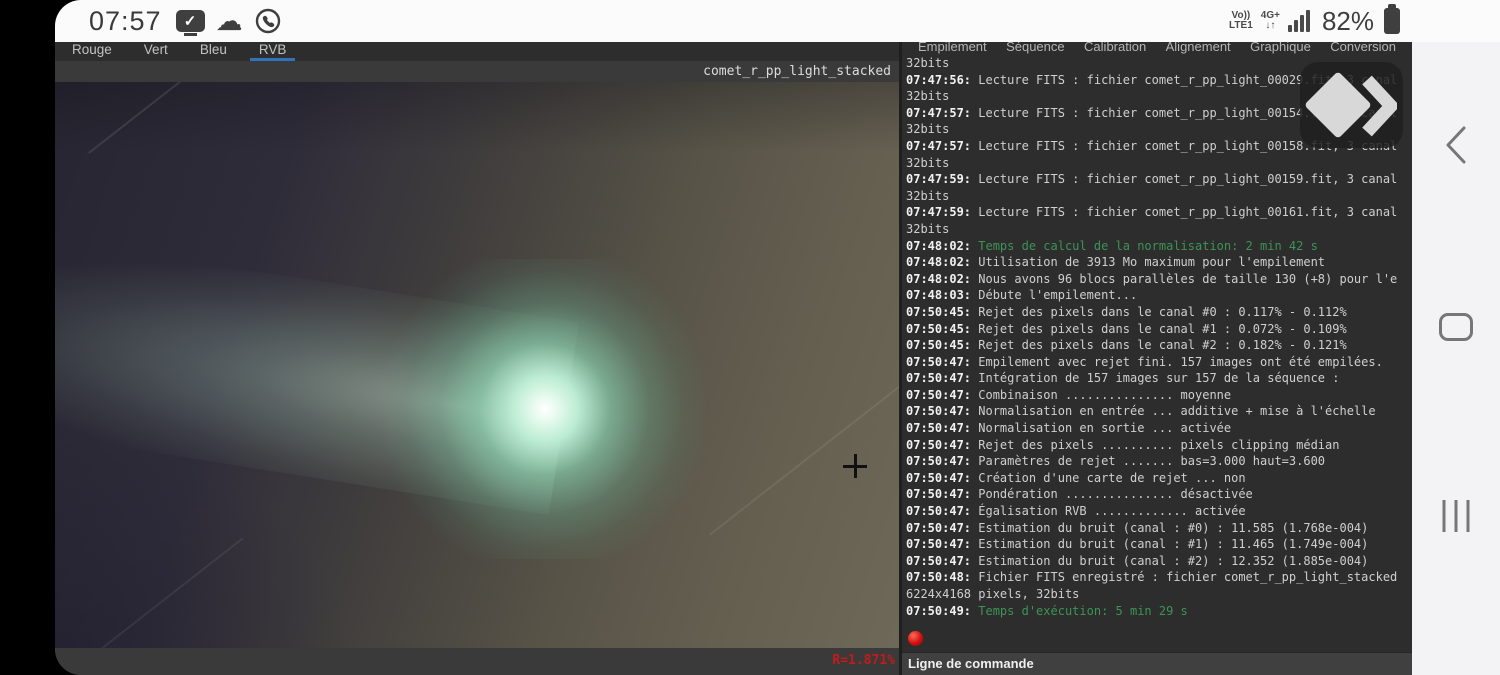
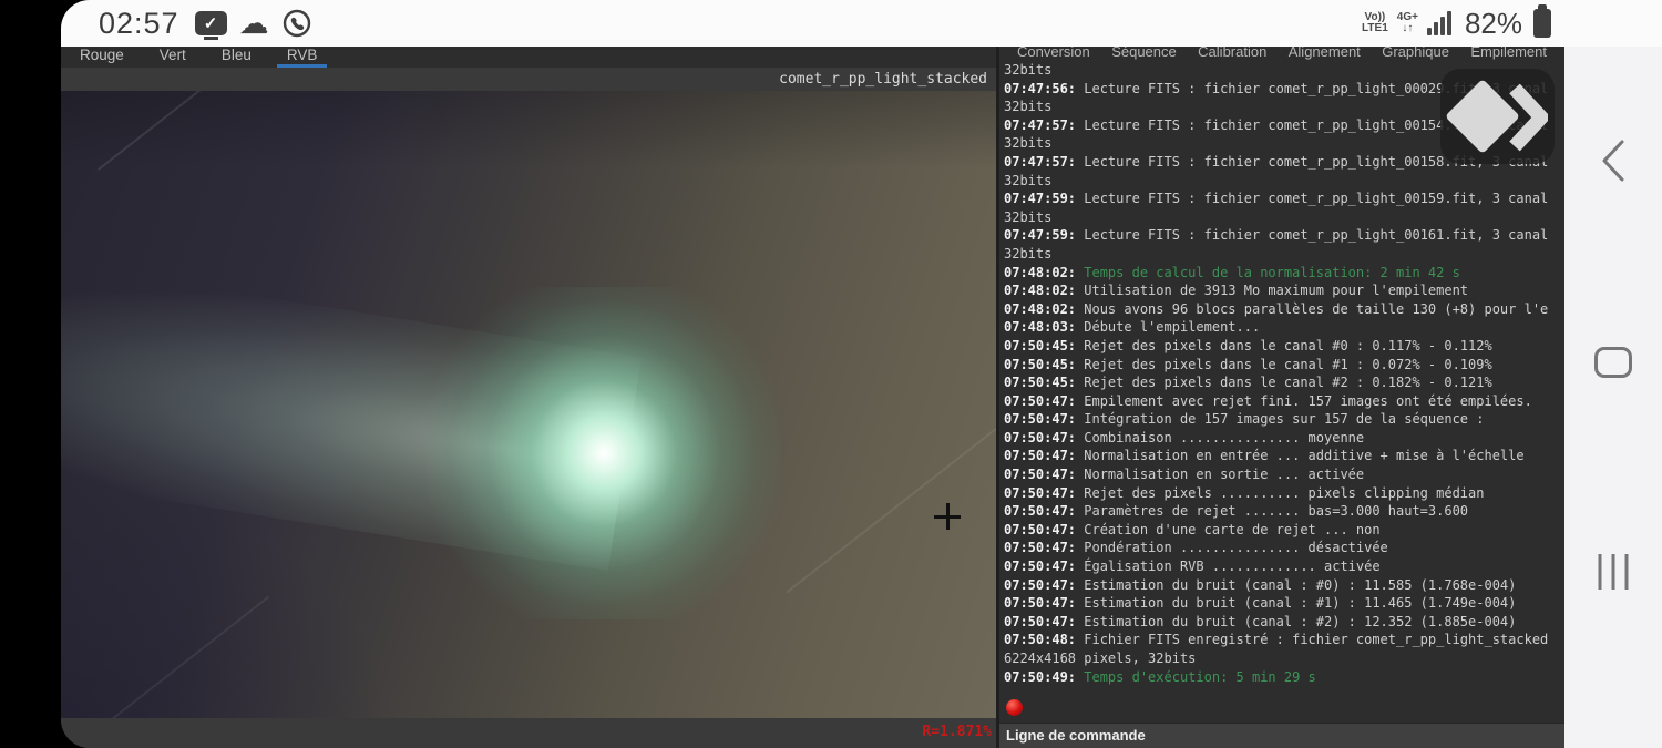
- 07:57
+ 02:57
  ✓
  ☁
  Vo))
  LTE1
  4G+
  ↓↑
  82%
  Rouge
  Vert
  Bleu
  RVB
  comet_r_pp_light_stacked
  R=1.871%
- Empilement
+ Conversion
  Séquence
  Calibration
  Alignement
  Graphique
- Conversion
+ Empilement
  32bits
  07:47:56: Lecture FITS : fichier comet_r_pp_light_00029.fi 3 cnal
  32bits
  07:47:57: Lecture FITS : fichier comet_r_pp_light_00154. cal
  32bits
  07:47:57: Lecture FITS : fichier comet_r_pp_light_00158.fit, 3 canal
  32bits
  07:47:59: Lecture FITS : fichier comet_r_pp_light_00159.fit, 3 canal
  32bits
  07:47:59: Lecture FITS : fichier comet_r_pp_light_00161.fit, 3 canal
  32bits
  07:48:02: Temps de calcul de la normalisation: 2 min 42 s
  07:48:02: Utilisation de 3913 Mo maximum pour l'empilement
  07:48:02: Nous avons 96 blocs parallèles de taille 130 (+8) pour l'e
  07:48:03: Débute l'empilement...
  07:50:45: Rejet des pixels dans le canal #0 : 0.117% - 0.112%
  07:50:45: Rejet des pixels dans le canal #1 : 0.072% - 0.109%
  07:50:45: Rejet des pixels dans le canal #2 : 0.182% - 0.121%
  07:50:47: Empilement avec rejet fini. 157 images ont été empilées.
  07:50:47: Intégration de 157 images sur 157 de la séquence :
  07:50:47: Combinaison ............... moyenne
  07:50:47: Normalisation en entrée ... additive + mise à l'échelle
  07:50:47: Normalisation en sortie ... activée
  07:50:47: Rejet des pixels .......... pixels clipping médian
  07:50:47: Paramètres de rejet ....... bas=3.000 haut=3.600
  07:50:47: Création d'une carte de rejet ... non
  07:50:47: Pondération ............... désactivée
  07:50:47: Égalisation RVB ............. activée
  07:50:47: Estimation du bruit (canal : #0) : 11.585 (1.768e-004)
  07:50:47: Estimation du bruit (canal : #1) : 11.465 (1.749e-004)
  07:50:47: Estimation du bruit (canal : #2) : 12.352 (1.885e-004)
  07:50:48: Fichier FITS enregistré : fichier comet_r_pp_light_stacked
  6224x4168 pixels, 32bits
  07:50:49: Temps d'exécution: 5 min 29 s
  Ligne de commande
